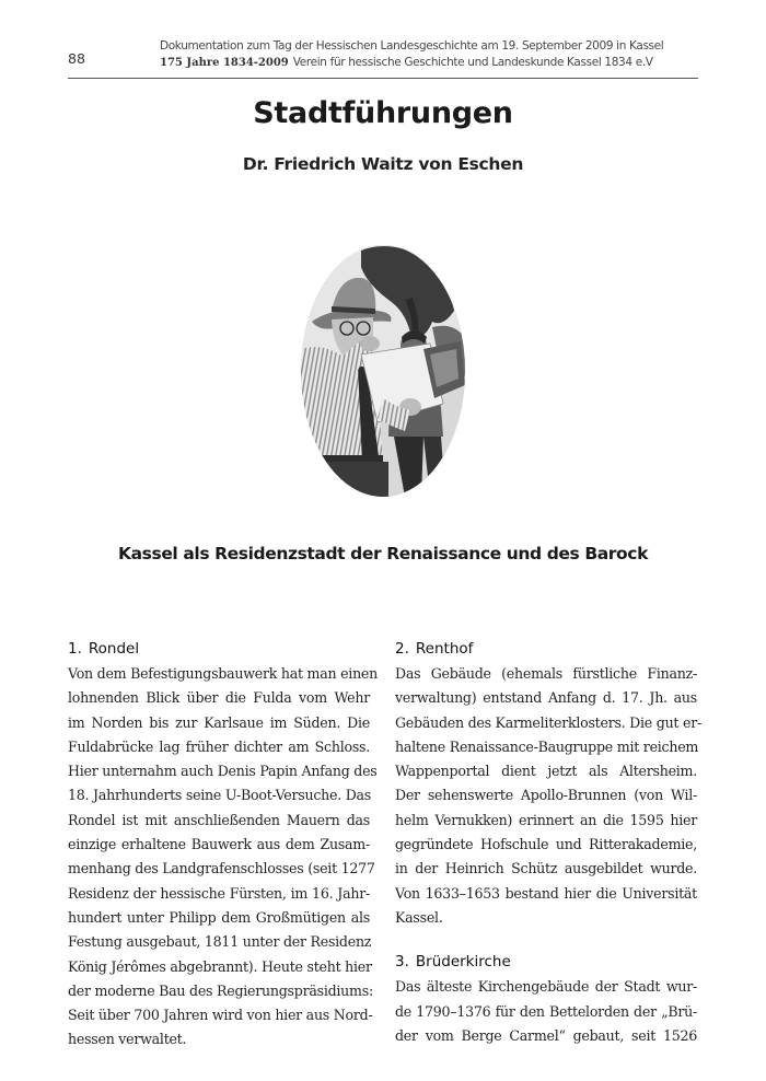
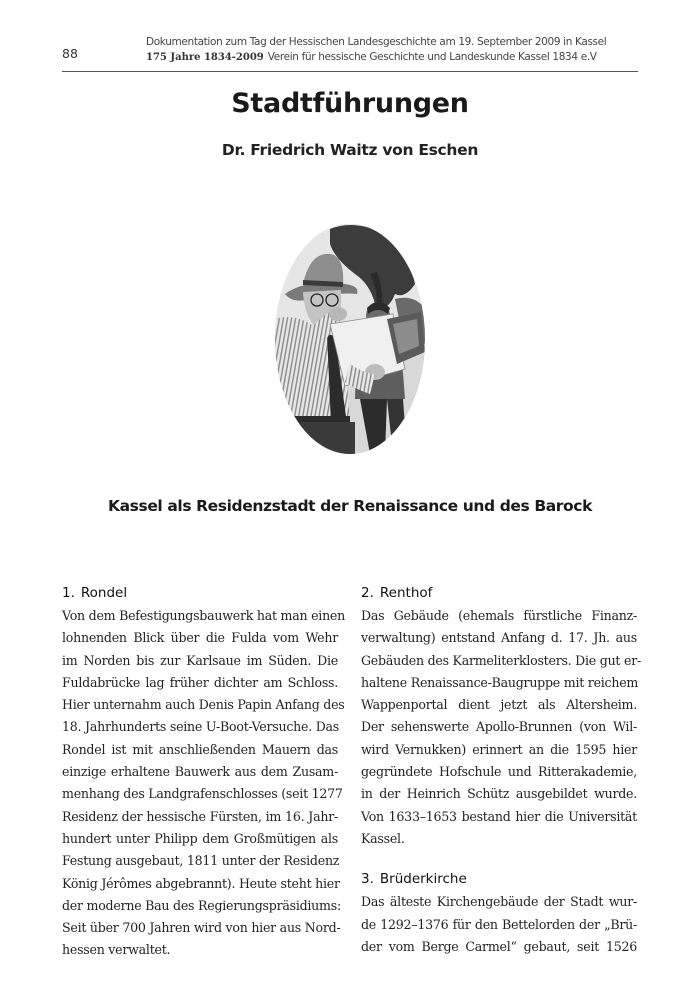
  88
  Dokumentation zum Tag der Hessischen Landesgeschichte am 19. September 2009 in Kassel
  175 Jahre 1834-2009 Verein für hessische Geschichte und Landeskunde Kassel 1834 e.V
  Stadtführungen
  Dr. Friedrich Waitz von Eschen
  Kassel als Residenzstadt der Renaissance und des Barock
  1. Rondel
  Von dem Befestigungsbauwerk hat man einen
  lohnenden Blick über die Fulda vom Wehr
  im Norden bis zur Karlsaue im Süden. Die
  Fuldabrücke lag früher dichter am Schloss.
  Hier unternahm auch Denis Papin Anfang des
  18. Jahrhunderts seine U-Boot-Versuche. Das
  Rondel ist mit anschließenden Mauern das
  einzige erhaltene Bauwerk aus dem Zusam-
  menhang des Landgrafenschlosses (seit 1277
  Residenz der hessische Fürsten, im 16. Jahr-
  hundert unter Philipp dem Großmütigen als
  Festung ausgebaut, 1811 unter der Residenz
  König Jérômes abgebrannt). Heute steht hier
  der moderne Bau des Regierungspräsidiums:
  Seit über 700 Jahren wird von hier aus Nord-
  hessen verwaltet.
  2. Renthof
  Das Gebäude (ehemals fürstliche Finanz-
  verwaltung) entstand Anfang d. 17. Jh. aus
  Gebäuden des Karmeliterklosters. Die gut er-
  haltene Renaissance-Baugruppe mit reichem
  Wappenportal dient jetzt als Altersheim.
  Der sehenswerte Apollo-Brunnen (von Wil-
- helm Vernukken) erinnert an die 1595 hier
+ wird Vernukken) erinnert an die 1595 hier
  gegründete Hofschule und Ritterakademie,
  in der Heinrich Schütz ausgebildet wurde.
  Von 1633–1653 bestand hier die Universität
  Kassel.
  3. Brüderkirche
  Das älteste Kirchengebäude der Stadt wur-
- de 1790–1376 für den Bettelorden der „Brü-
+ de 1292–1376 für den Bettelorden der „Brü-
  der vom Berge Carmel“ gebaut, seit 1526
